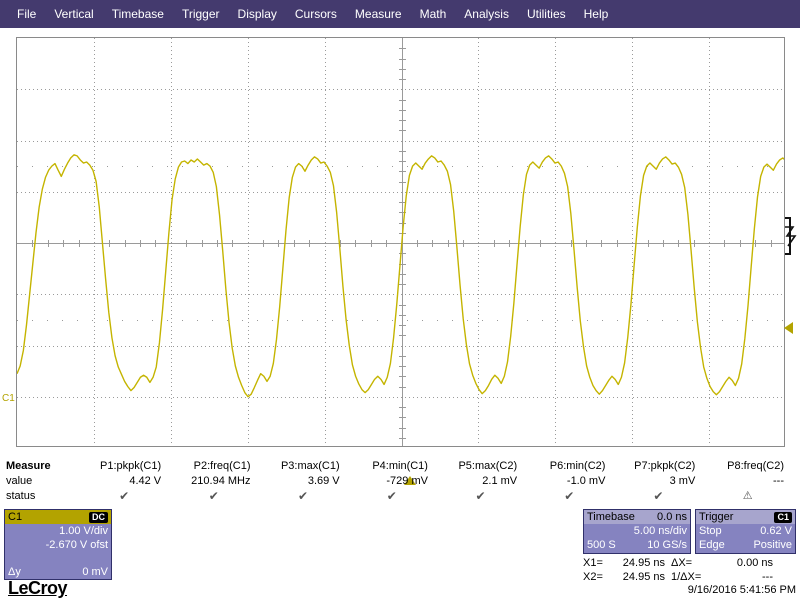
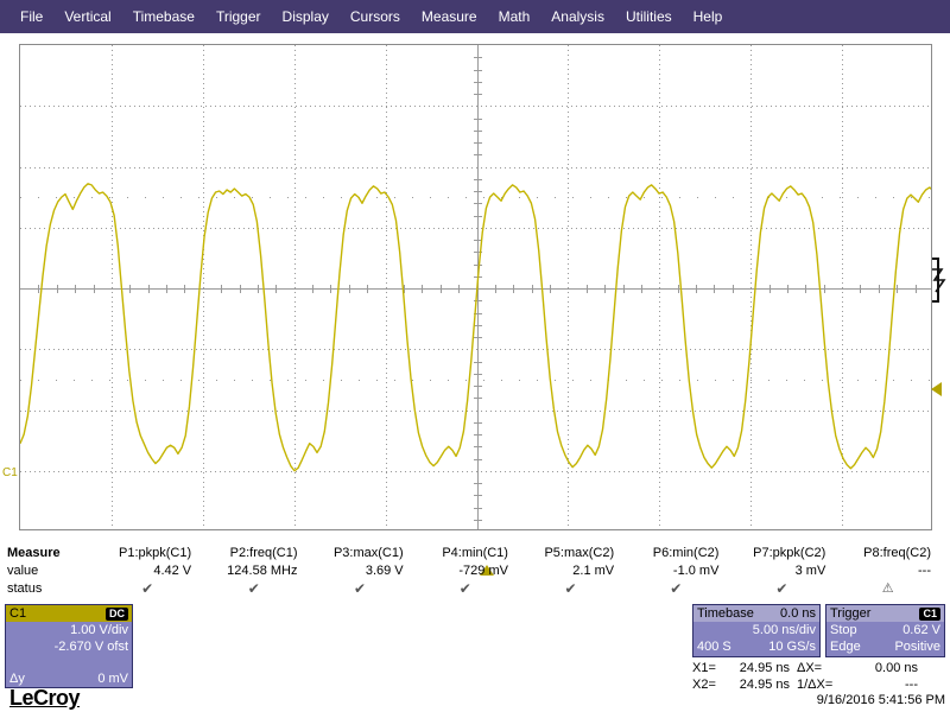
  File
  Vertical
  Timebase
  Trigger
  Display
  Cursors
  Measure
  Math
  Analysis
  Utilities
  Help
  C1
  Measure	P1:pkpk(C1)	P2:freq(C1)	P3:max(C1)	P4:min(C1)	P5:max(C2)	P6:min(C2)	P7:pkpk(C2)	P8:freq(C2)
- value	4.42 V	210.94 MHz	3.69 V	-729 mV	2.1 mV	-1.0 mV	3 mV	---
+ value	4.42 V	124.58 MHz	3.69 V	-729 mV	2.1 mV	-1.0 mV	3 mV	---
  status	✔	✔	✔	✔	✔	✔	✔	⚠
  C1
  DC
  1.00 V/div
  -2.670 V ofst
  Δy
  0 mV
  Timebase
  0.0 ns
  5.00 ns/div
- 500 S
+ 400 S
  10 GS/s
  Trigger
  C1
  Stop
  0.62 V
  Edge
  Positive
  X1=
  24.95 ns
  ΔX=
  0.00 ns
  X2=
  24.95 ns
  1/ΔX=
  ---
  9/16/2016 5:41:56 PM
  LeCroy
